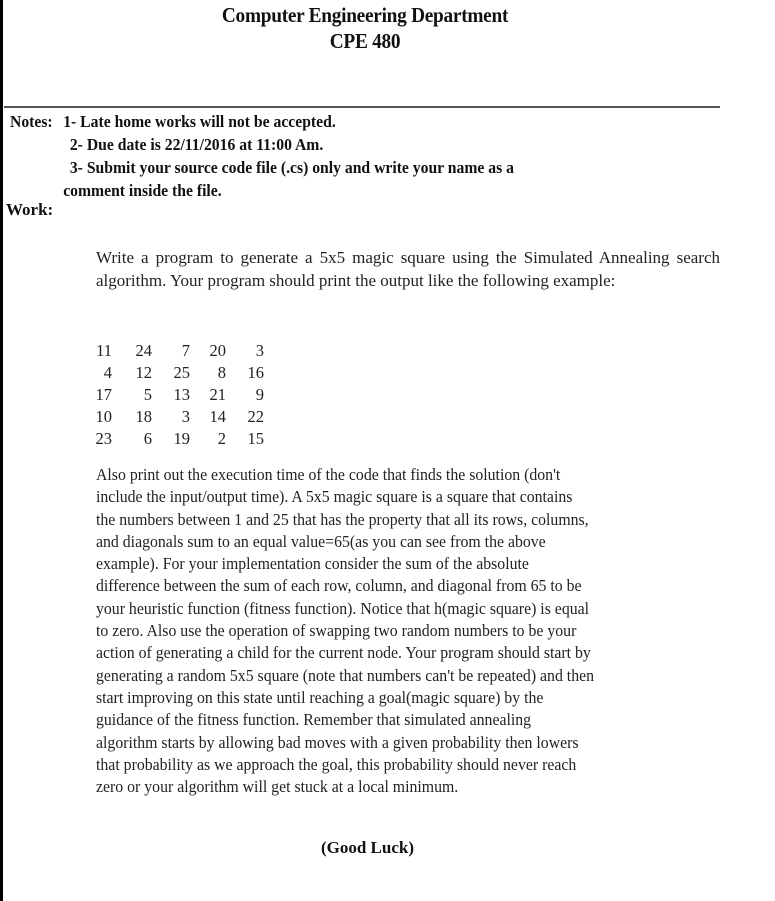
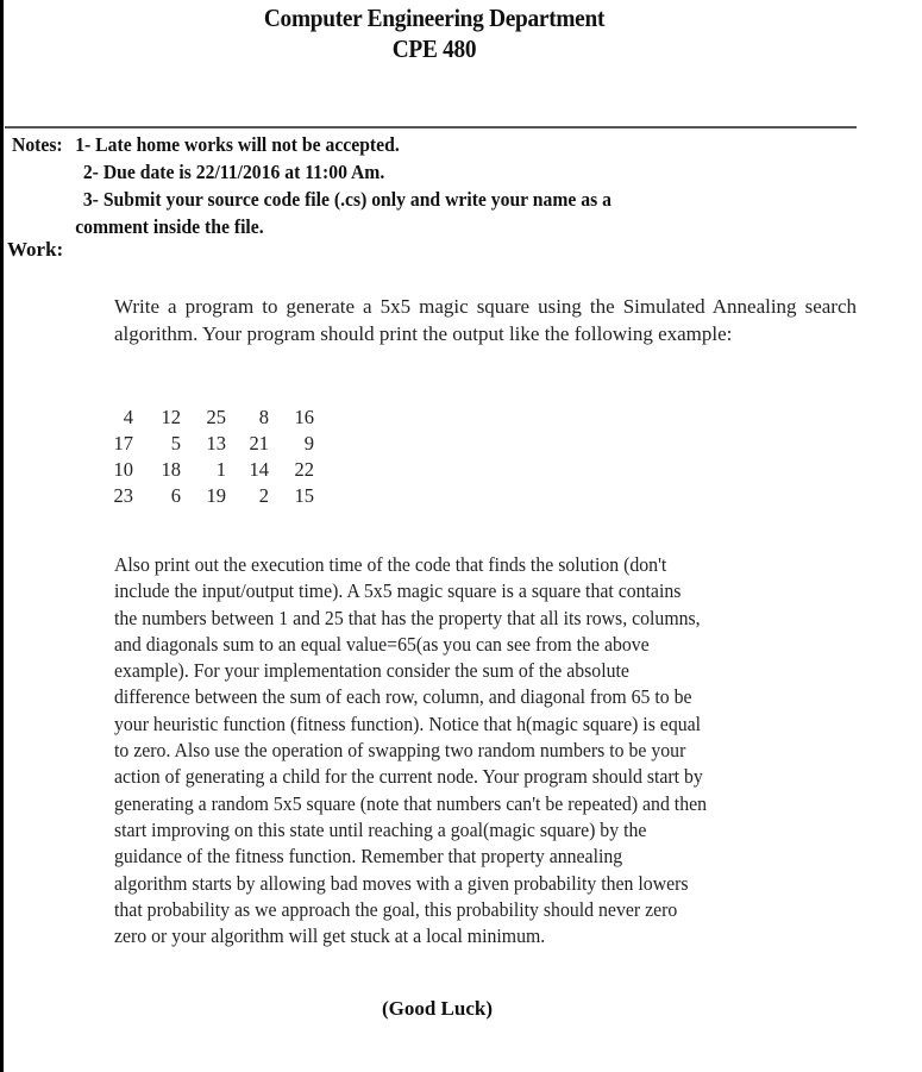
  Computer Engineering Department
  CPE 480
  Notes: 1- Late home works will not be accepted.
  2- Due date is 22/11/2016 at 11:00 Am.
  3- Submit your source code file (.cs) only and write your name as a
  comment inside the file.
  Work:
  Write a program to generate a 5x5 magic square using the Simulated Annealing search algorithm. Your program should print the output like the following example:
- 11	24	7	20	3
  4	12	25	8	16
  17	5	13	21	9
- 10	18	3	14	22
+ 10	18	1	14	22
  23	6	19	2	15
  Also print out the execution time of the code that finds the solution (don't
  include the input/output time). A 5x5 magic square is a square that contains
  the numbers between 1 and 25 that has the property that all its rows, columns,
  and diagonals sum to an equal value=65(as you can see from the above
  example). For your implementation consider the sum of the absolute
  difference between the sum of each row, column, and diagonal from 65 to be
  your heuristic function (fitness function). Notice that h(magic square) is equal
  to zero. Also use the operation of swapping two random numbers to be your
  action of generating a child for the current node. Your program should start by
  generating a random 5x5 square (note that numbers can't be repeated) and then
  start improving on this state until reaching a goal(magic square) by the
- guidance of the fitness function. Remember that simulated annealing
+ guidance of the fitness function. Remember that property annealing
  algorithm starts by allowing bad moves with a given probability then lowers
- that probability as we approach the goal, this probability should never reach
+ that probability as we approach the goal, this probability should never zero
  zero or your algorithm will get stuck at a local minimum.
  (Good Luck)
